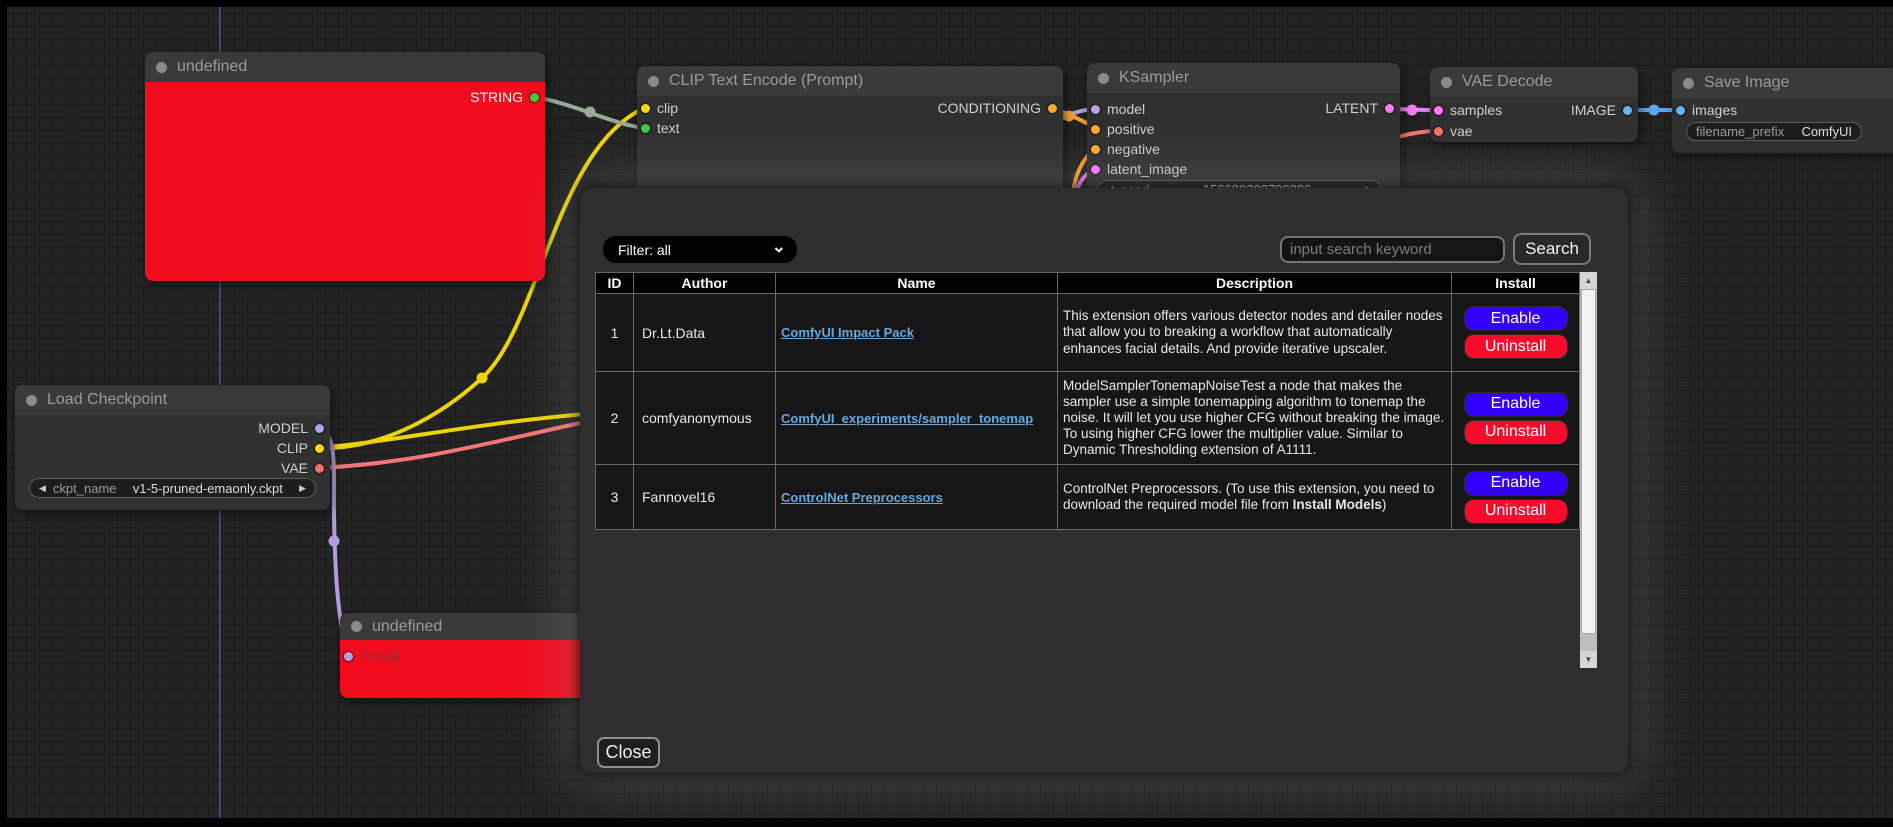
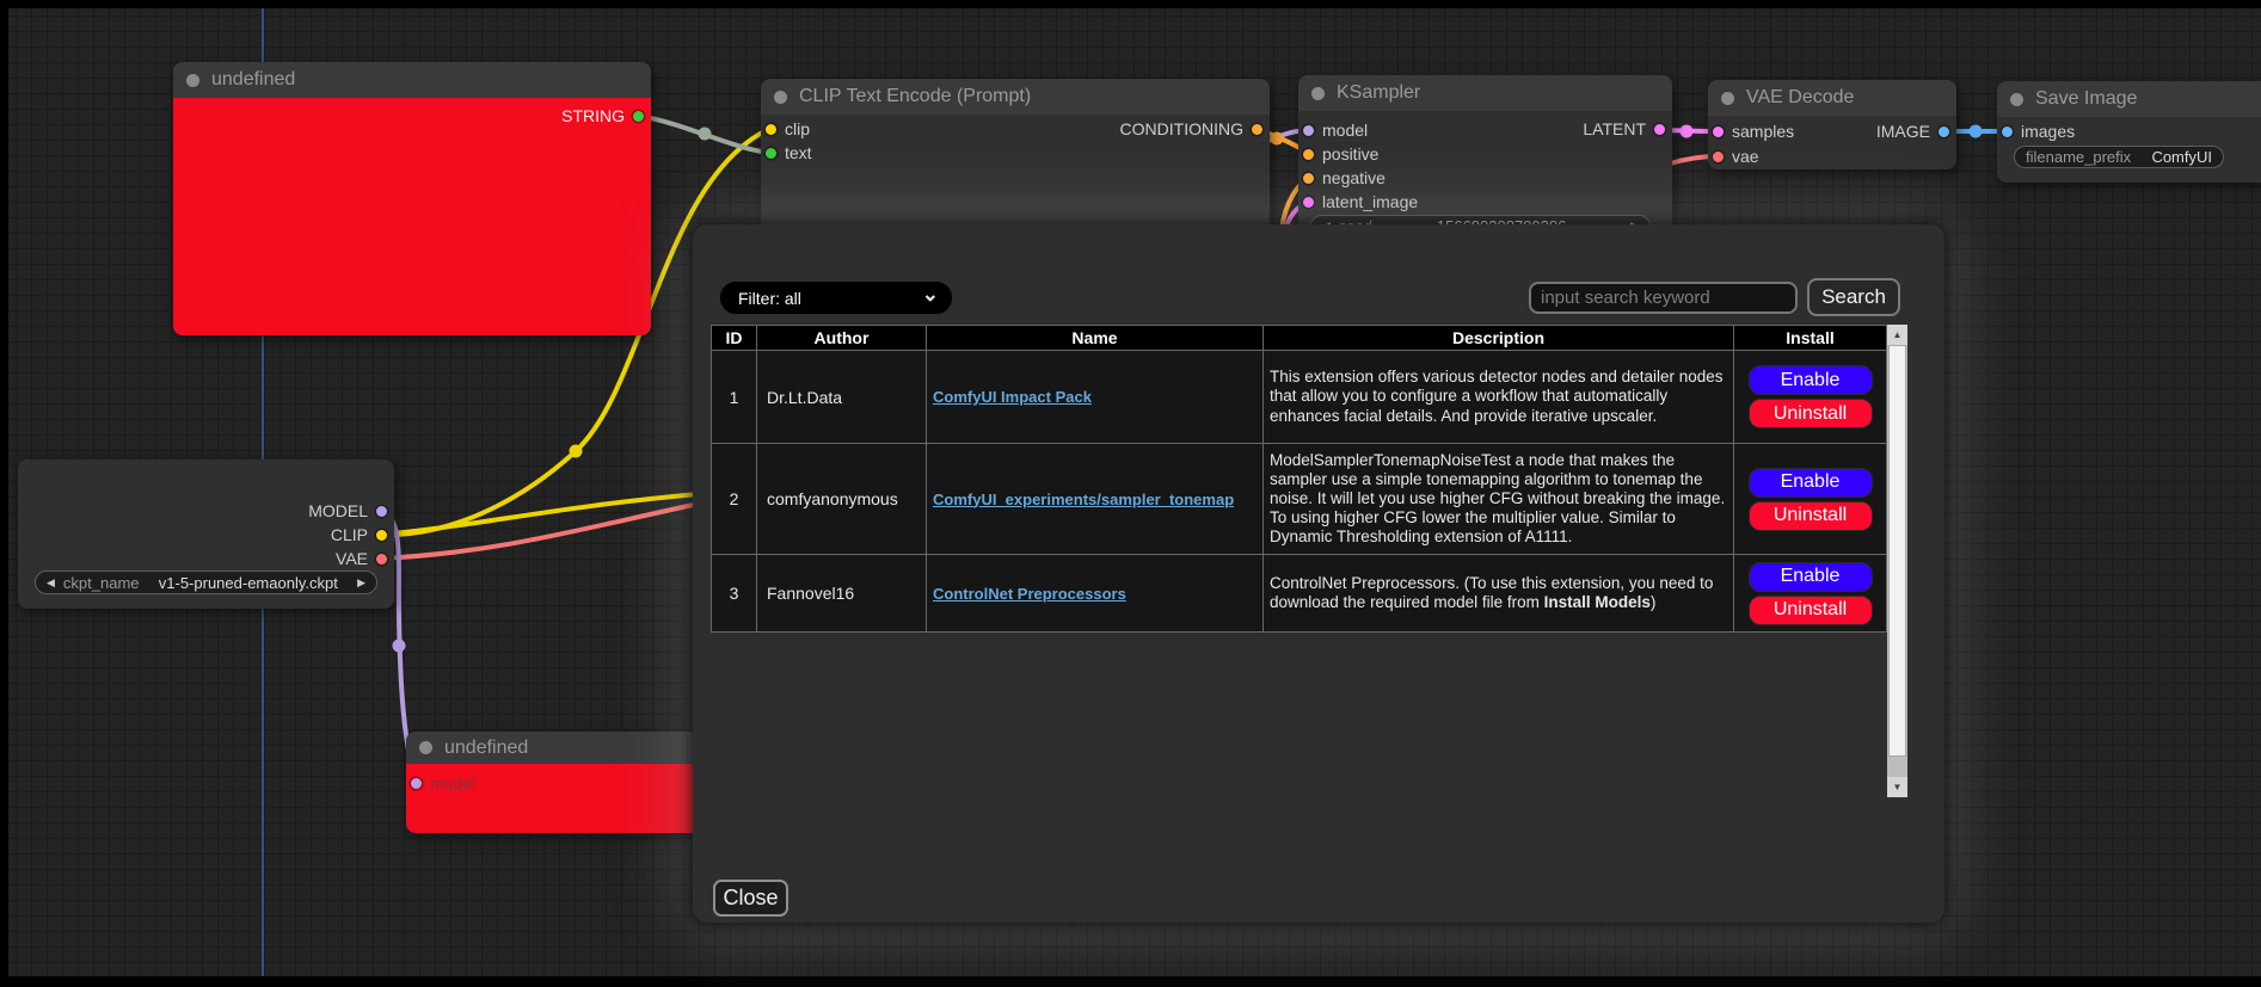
  undefined
  STRING
  CLIP Text Encode (Prompt)
  clip
  text
  CONDITIONING
  KSampler
  model
  positive
  negative
  latent_image
  LATENT
  VAE Decode
  samples
  vae
  IMAGE
  Save Image
  images
  filename_prefix
  ComfyUI
- Load Checkpoint
  MODEL
  CLIP
  VAE
  ◀
  ckpt_name
  v1-5-pruned-emaonly.ckpt
  ▶
  undefined
  model
  Filter: all
  ⌄
  input search keyword
  Search
  ID	Author	Name	Description	Install
- 1	Dr.Lt.Data	ComfyUI Impact Pack	This extension offers various detector nodes and detailer nodes that allow you to breaking a workflow that automatically enhances facial details. And provide iterative upscaler.	Enable Uninstall
+ 1	Dr.Lt.Data	ComfyUI Impact Pack	This extension offers various detector nodes and detailer nodes that allow you to configure a workflow that automatically enhances facial details. And provide iterative upscaler.	Enable Uninstall
  2	comfyanonymous	ComfyUI_experiments/sampler_tonemap	ModelSamplerTonemapNoiseTest a node that makes the sampler use a simple tonemapping algorithm to tonemap the noise. It will let you use higher CFG without breaking the image. To using higher CFG lower the multiplier value. Similar to Dynamic Thresholding extension of A1111.	Enable Uninstall
  3	Fannovel16	ControlNet Preprocessors	ControlNet Preprocessors. (To use this extension, you need to download the required model file from Install Models)	Enable Uninstall
  ▲
  ▼
  Close
